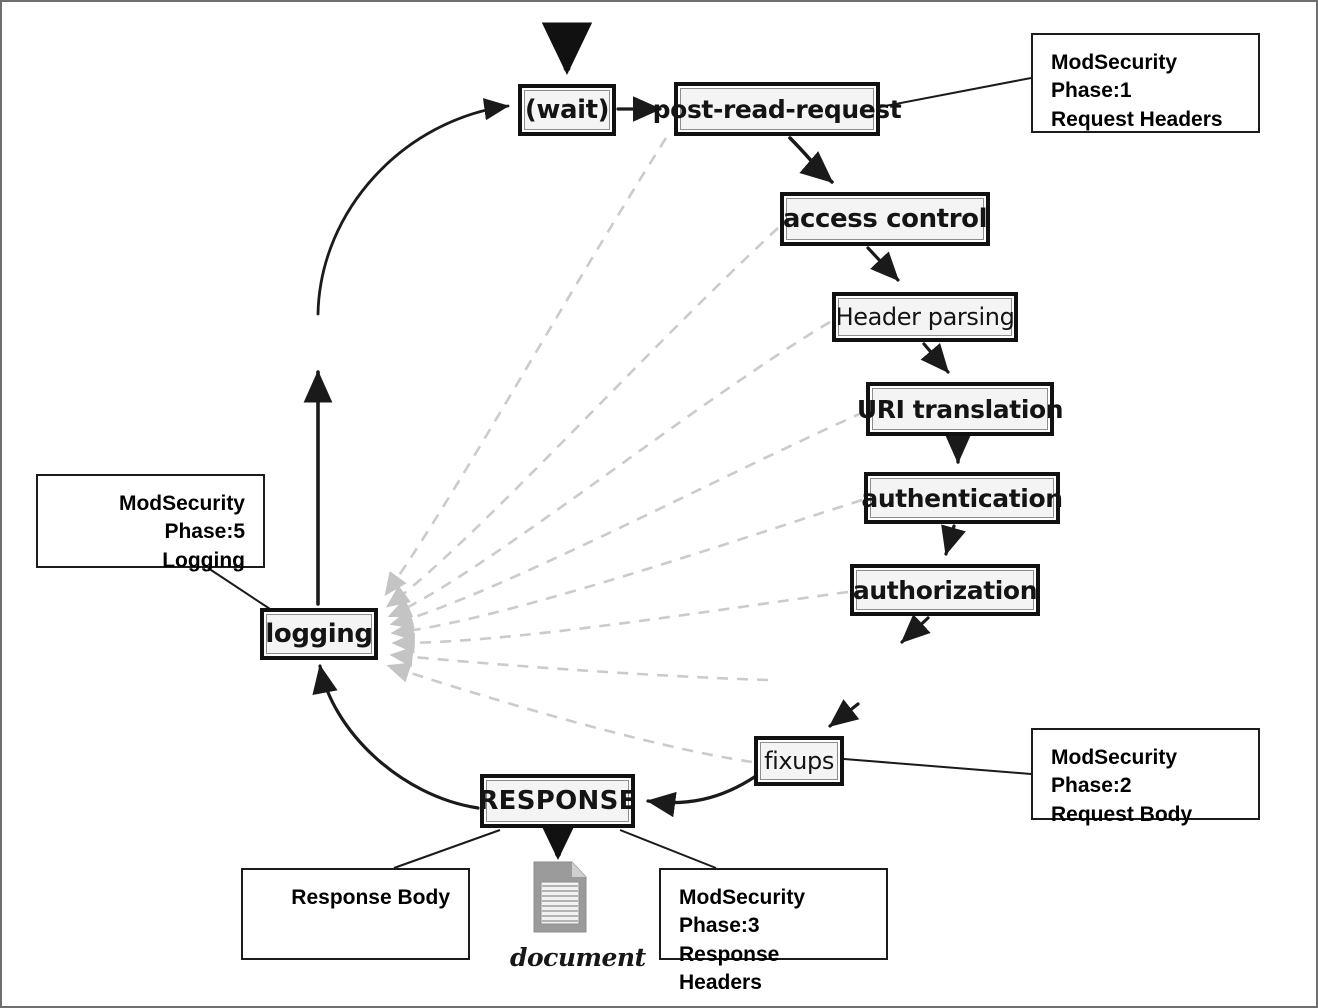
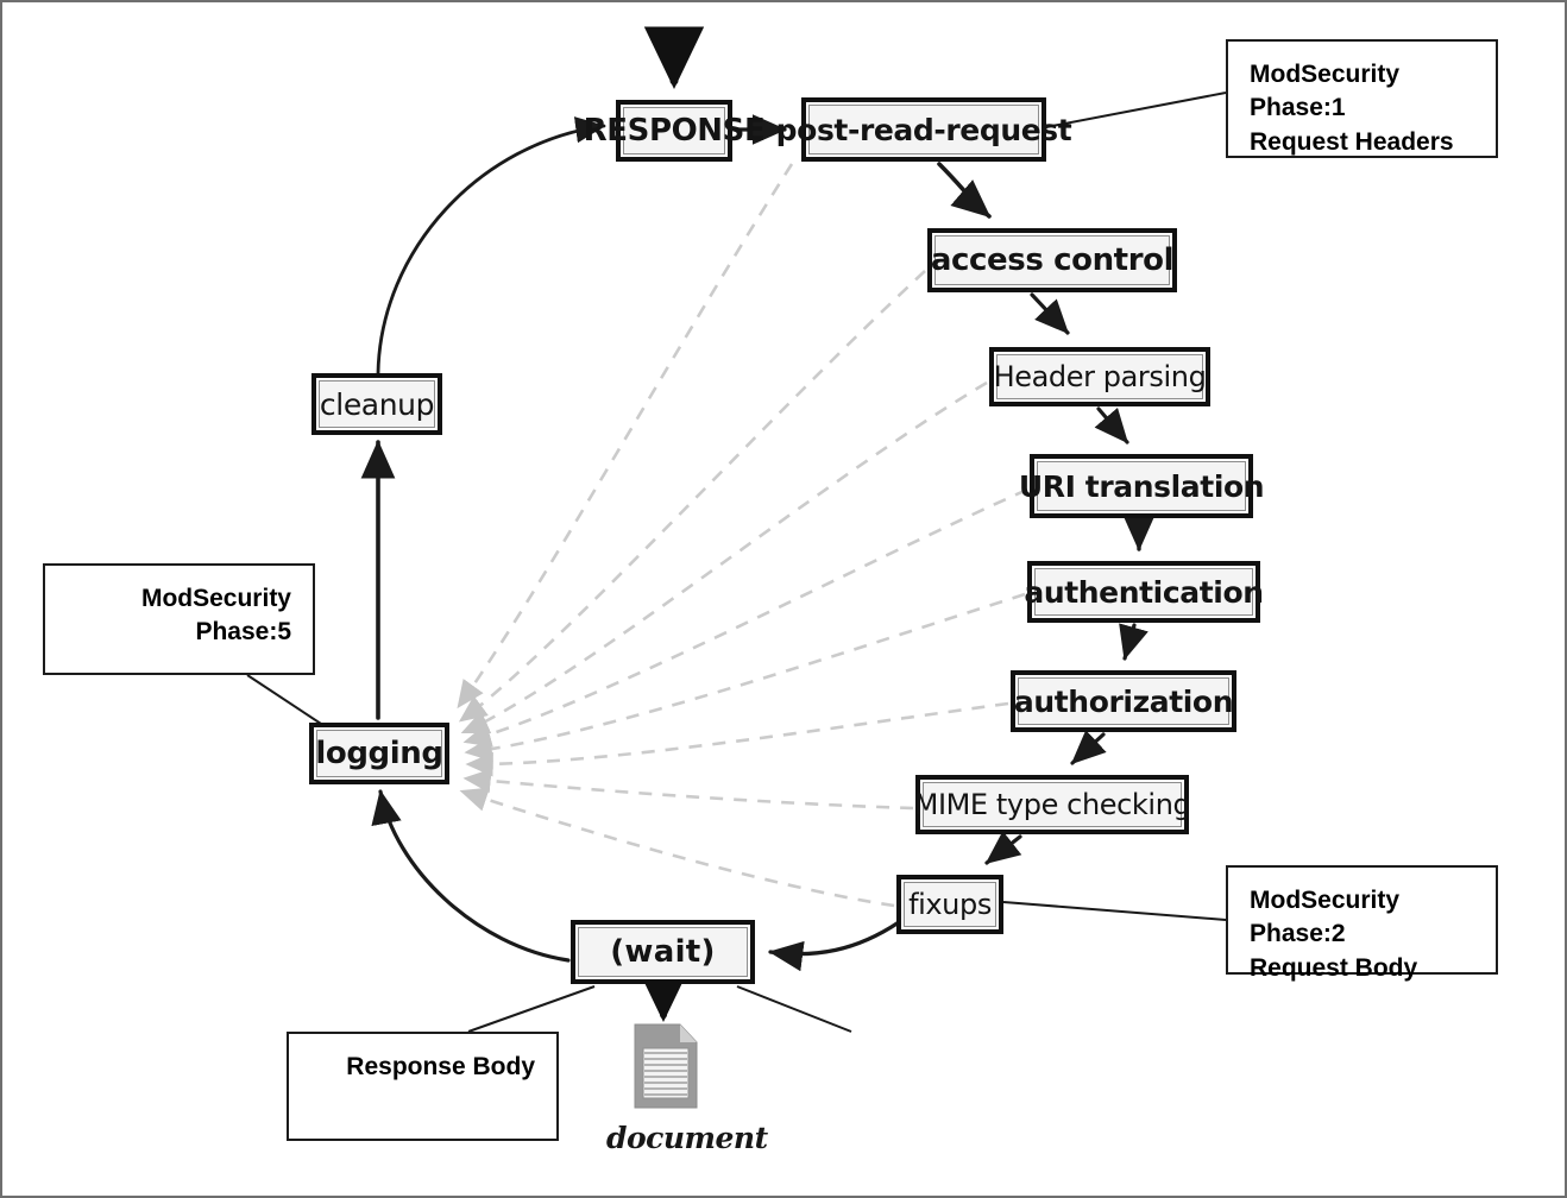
- (wait)
+ RESPONSE
  post-read-request
  access control
  Header parsing
  URI translation
  authentication
  authorization
+ MIME type checking
  fixups
- RESPONSE
+ (wait)
  logging
+ cleanup
  document
  ModSecurity Phase:1
  Request Headers
  ModSecurity Phase:5
- Logging
  ModSecurity Phase:2
  Request Body
  Response Body
- ModSecurity Phase:3
- Response Headers
